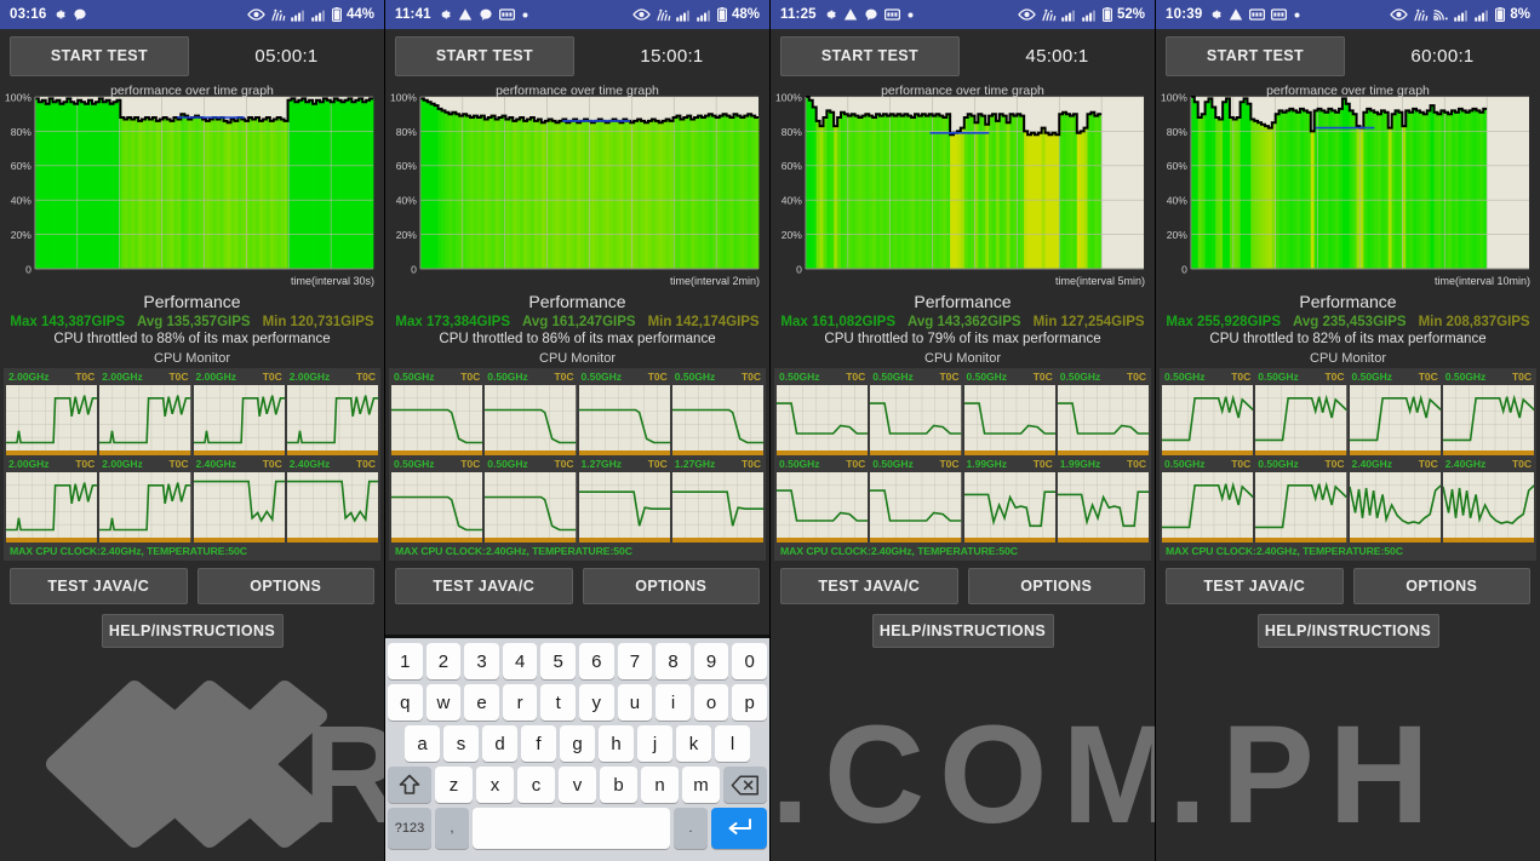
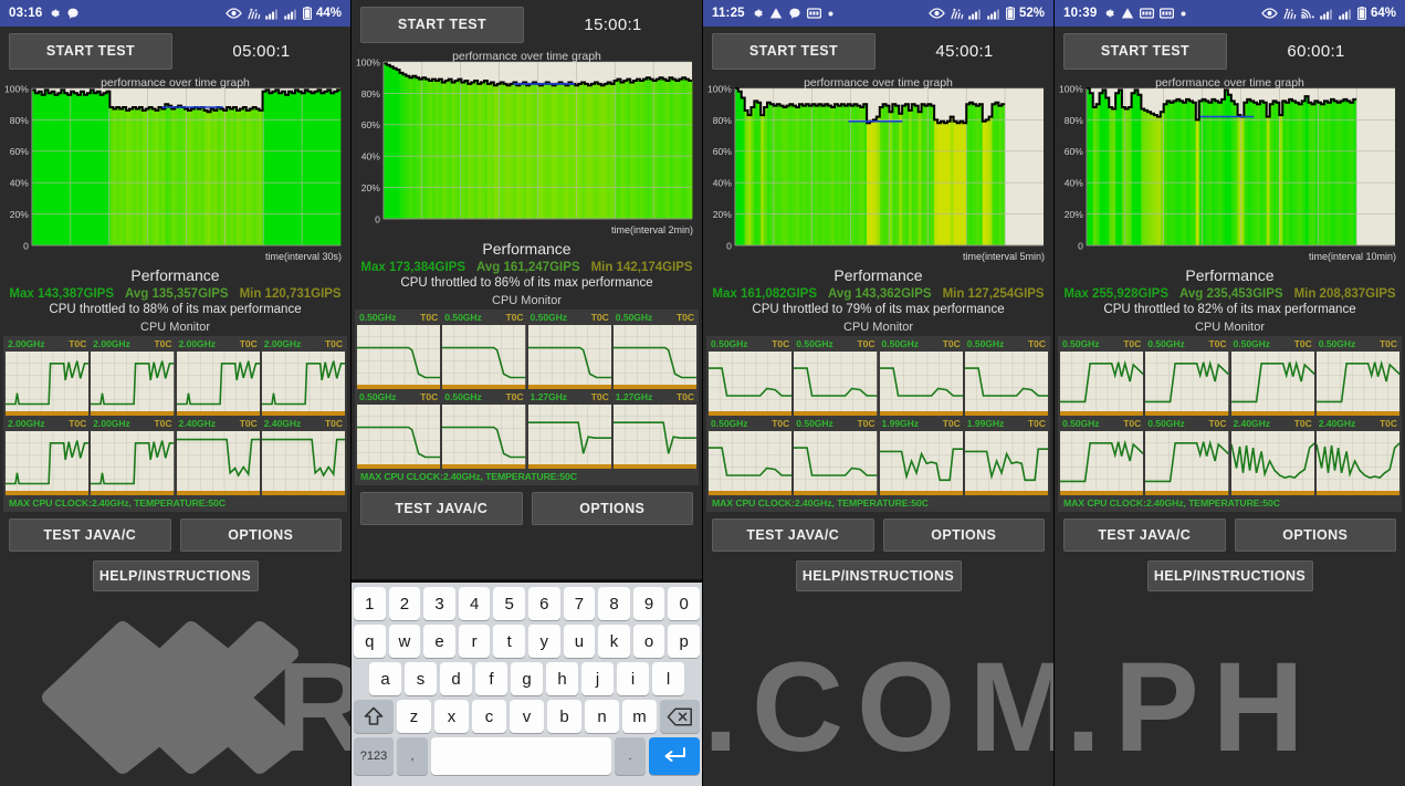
  03:16
  44%
  START TEST
  05:00:1
  100%
  80%
  60%
  40%
  20%
  0
  performance over time graph
  time(interval 30s)
  Performance
  Max 143,387GIPS
  Avg 135,357GIPS
  Min 120,731GIPS
  CPU throttled to 88% of its max performance
  CPU Monitor
  2.00GHz
  T0C
  2.00GHz
  T0C
  2.00GHz
  T0C
  2.00GHz
  T0C
  2.00GHz
  T0C
  2.00GHz
  T0C
  2.40GHz
  T0C
  2.40GHz
  T0C
  MAX CPU CLOCK:2.40GHz, TEMPERATURE:50C
  TEST JAVA/C
  OPTIONS
  HELP/INSTRUCTIONS
  R
- 11:41
- 48%
  START TEST
  15:00:1
  100%
  80%
  60%
  40%
  20%
  0
  performance over time graph
  time(interval 2min)
  Performance
  Max 173,384GIPS
  Avg 161,247GIPS
  Min 142,174GIPS
  CPU throttled to 86% of its max performance
  CPU Monitor
  0.50GHz
  T0C
  0.50GHz
  T0C
  0.50GHz
  T0C
  0.50GHz
  T0C
  0.50GHz
  T0C
  0.50GHz
  T0C
  1.27GHz
  T0C
  1.27GHz
  T0C
  MAX CPU CLOCK:2.40GHz, TEMPERATURE:50C
  TEST JAVA/C
  OPTIONS
  1
  2
  3
  4
  5
  6
  7
  8
  9
  0
  q
  w
  e
  r
  t
  y
  u
- i
+ k
  o
  p
  a
  s
  d
  f
  g
  h
  j
- k
+ i
  l
  z
  x
  c
  v
  b
  n
  m
  ?123
  ,
  .
  11:25
  52%
  START TEST
  45:00:1
  100%
  80%
  60%
  40%
  20%
  0
  performance over time graph
  time(interval 5min)
  Performance
  Max 161,082GIPS
  Avg 143,362GIPS
  Min 127,254GIPS
  CPU throttled to 79% of its max performance
  CPU Monitor
  0.50GHz
  T0C
  0.50GHz
  T0C
  0.50GHz
  T0C
  0.50GHz
  T0C
  0.50GHz
  T0C
  0.50GHz
  T0C
  1.99GHz
  T0C
  1.99GHz
  T0C
  MAX CPU CLOCK:2.40GHz, TEMPERATURE:50C
  TEST JAVA/C
  OPTIONS
  HELP/INSTRUCTIONS
  .COM
  10:39
- 8%
+ 64%
  START TEST
  60:00:1
  100%
  80%
  60%
  40%
  20%
  0
  performance over time graph
  time(interval 10min)
  Performance
  Max 255,928GIPS
  Avg 235,453GIPS
  Min 208,837GIPS
  CPU throttled to 82% of its max performance
  CPU Monitor
  0.50GHz
  T0C
  0.50GHz
  T0C
  0.50GHz
  T0C
  0.50GHz
  T0C
  0.50GHz
  T0C
  0.50GHz
  T0C
  2.40GHz
  T0C
  2.40GHz
  T0C
  MAX CPU CLOCK:2.40GHz, TEMPERATURE:50C
  TEST JAVA/C
  OPTIONS
  HELP/INSTRUCTIONS
  .PH
